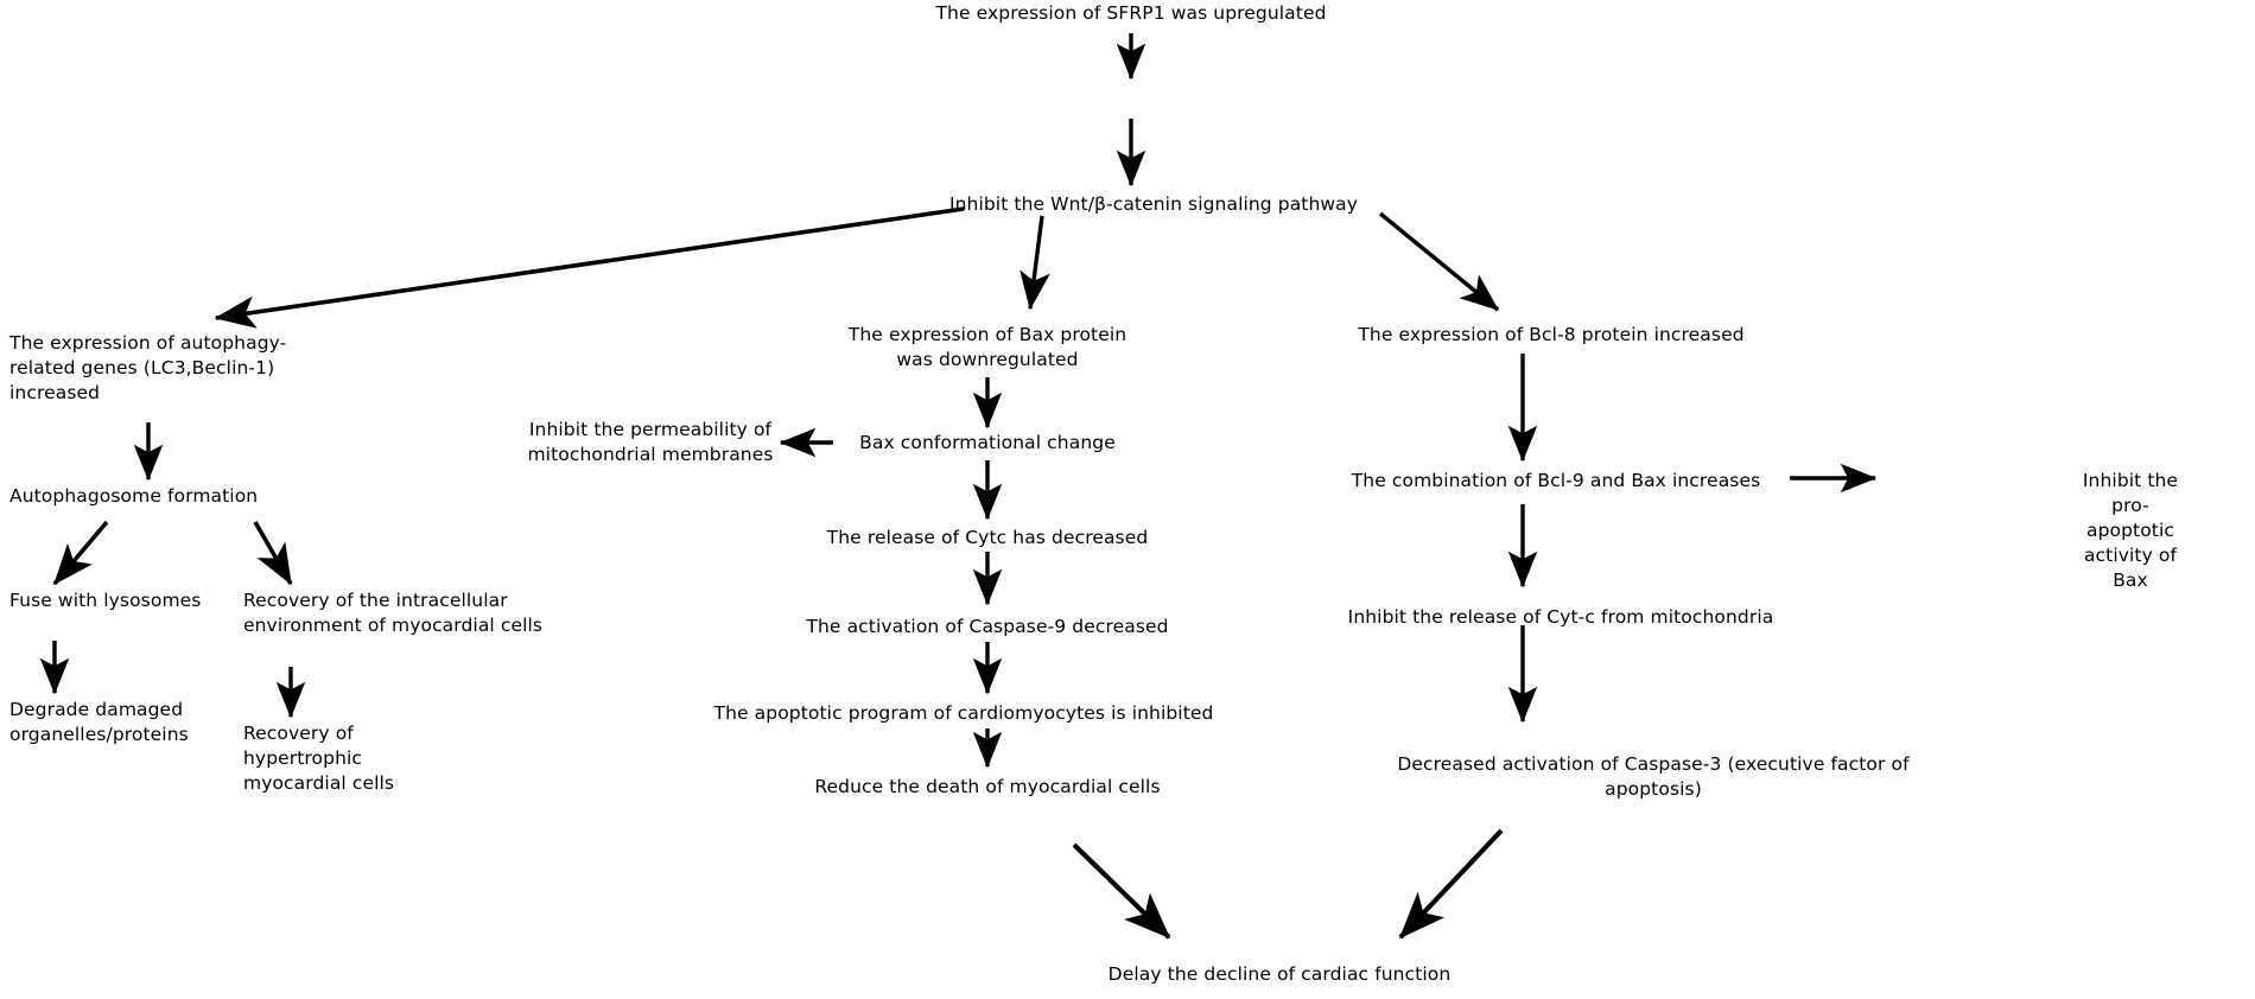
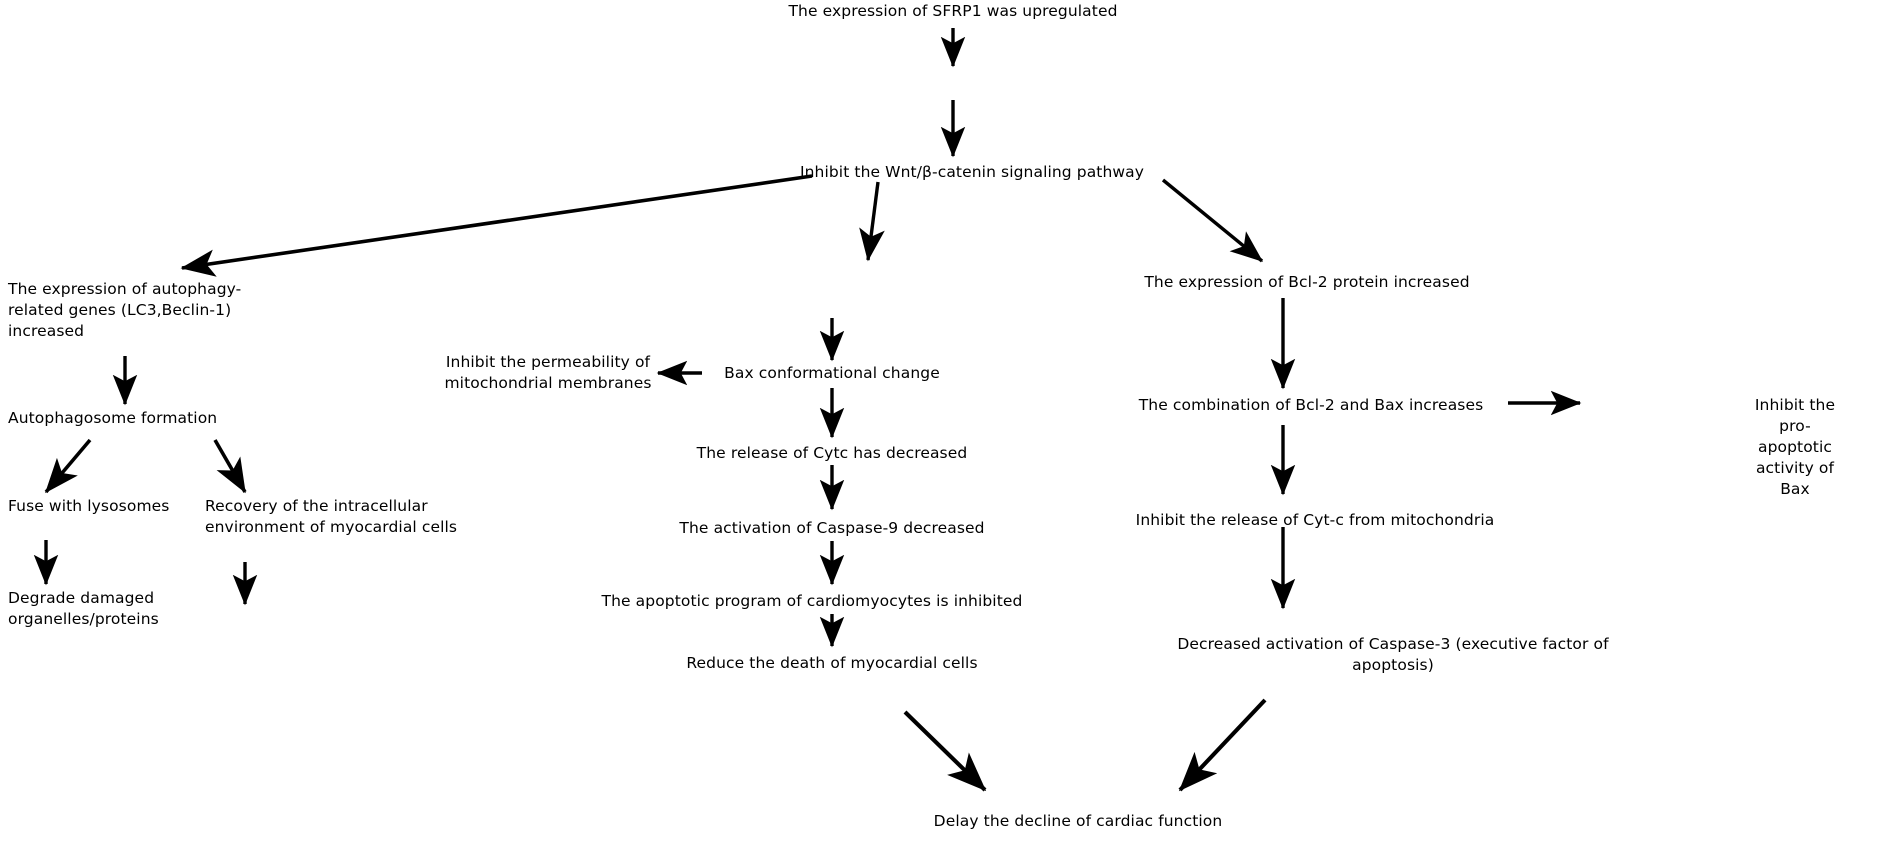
  The expression of SFRP1 was upregulated
  Inhibit the Wnt/β-catenin signaling pathway
  The expression of autophagy-
  related genes (LC3,Beclin-1)
  increased
  Autophagosome formation
  Fuse with lysosomes
  Degrade damaged
  organelles/proteins
  Recovery of the intracellular
  environment of myocardial cells
- Recovery of
- hypertrophic
- myocardial cells
- The expression of Bax protein
- was downregulated
  Bax conformational change
  Inhibit the permeability of
  mitochondrial membranes
  The release of Cytc has decreased
  The activation of Caspase-9 decreased
  The apoptotic program of cardiomyocytes is inhibited
  Reduce the death of myocardial cells
- The expression of Bcl-8 protein increased
+ The expression of Bcl-2 protein increased
- The combination of Bcl-9 and Bax increases
+ The combination of Bcl-2 and Bax increases
  Inhibit the pro-apoptotic activity of Bax
  Inhibit the release of Cyt-c from mitochondria
  Decreased activation of Caspase-3 (executive factor of apoptosis)
  Delay the decline of cardiac function
